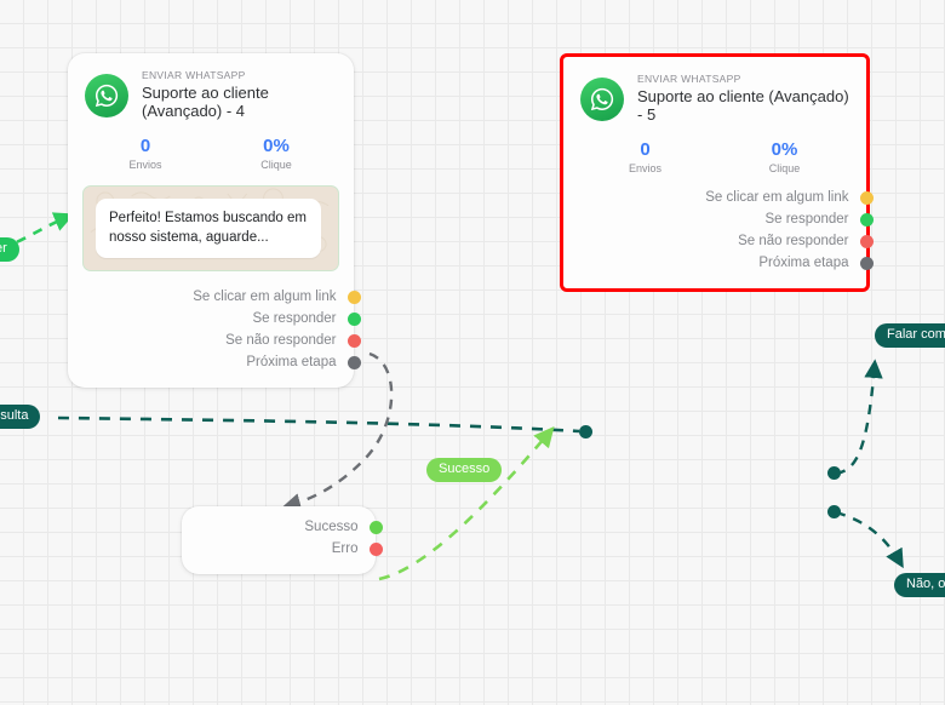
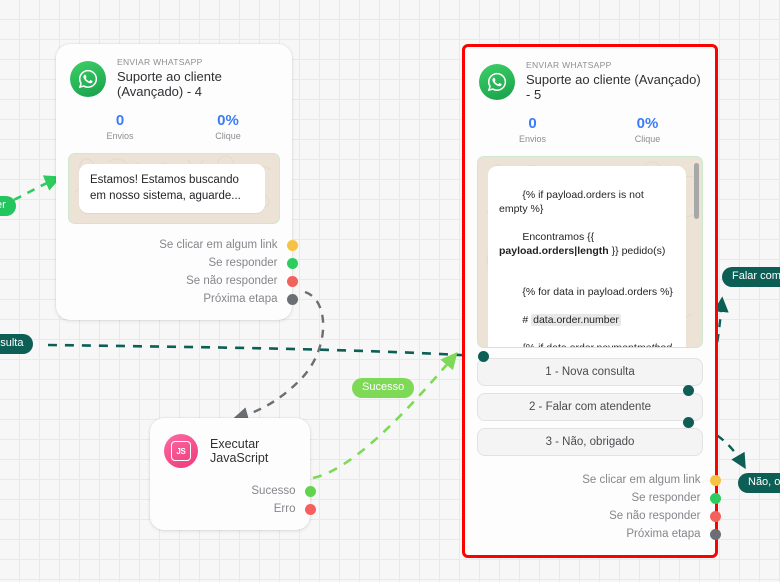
  sulta
  Sucesso
  Falar com
  Não, o
  ENVIAR WHATSAPP
  Suporte ao cliente (Avançado) - 4
  0
  Envios
  0%
  Clique
- Perfeito! Estamos buscando em nosso sistema, aguarde...
+ Estamos! Estamos buscando em nosso sistema, aguarde...
  Se clicar em algum link
  Se responder
  Se não responder
  Próxima etapa
+ JS
+ Executar JavaScript
  Sucesso
  Erro
  ENVIAR WHATSAPP
  Suporte ao cliente (Avançado) - 5
  0
  Envios
  0%
  Clique
+ {% if payload.orders is not empty %}
+ Encontramos {{ payload.orders|length }} pedido(s)
+ {% for data in payload.orders %}
+ # data.order.number
+ 1 - Nova consulta
+ 2 - Falar com atendente
+ 3 - Não, obrigado
  Se clicar em algum link
  Se responder
  Se não responder
  Próxima etapa
